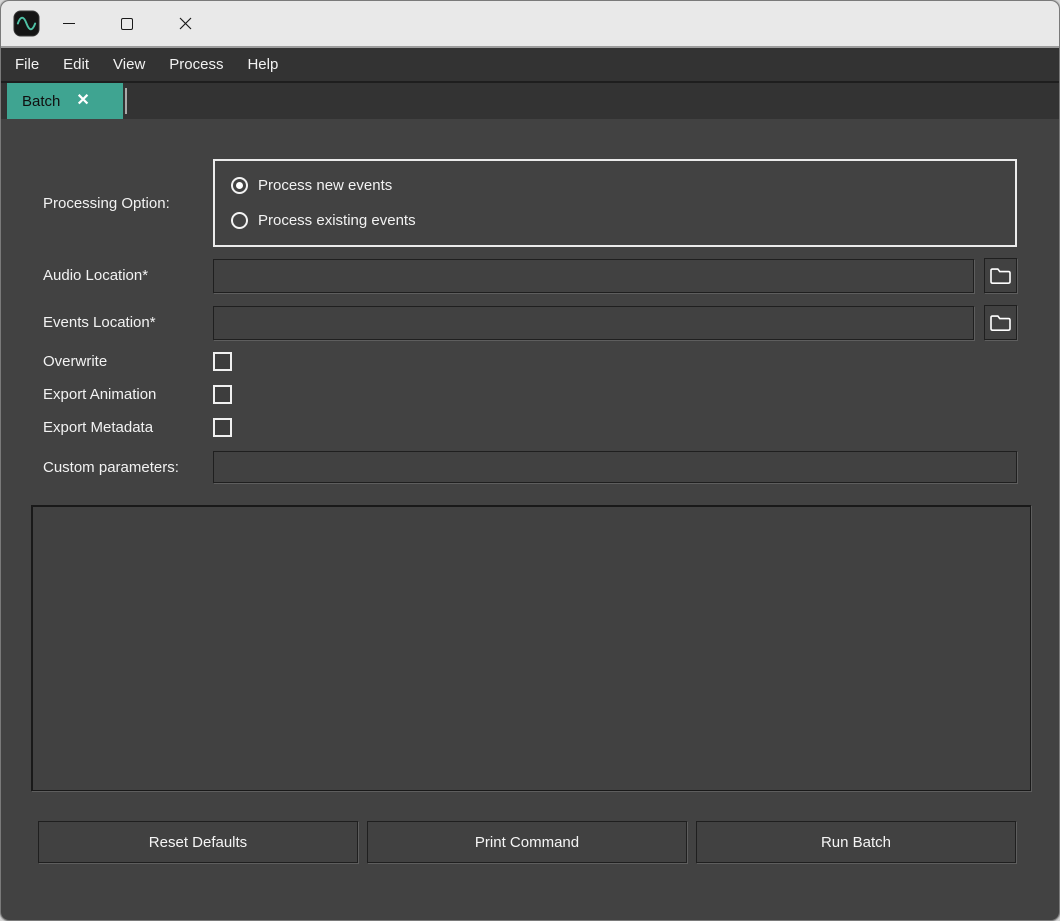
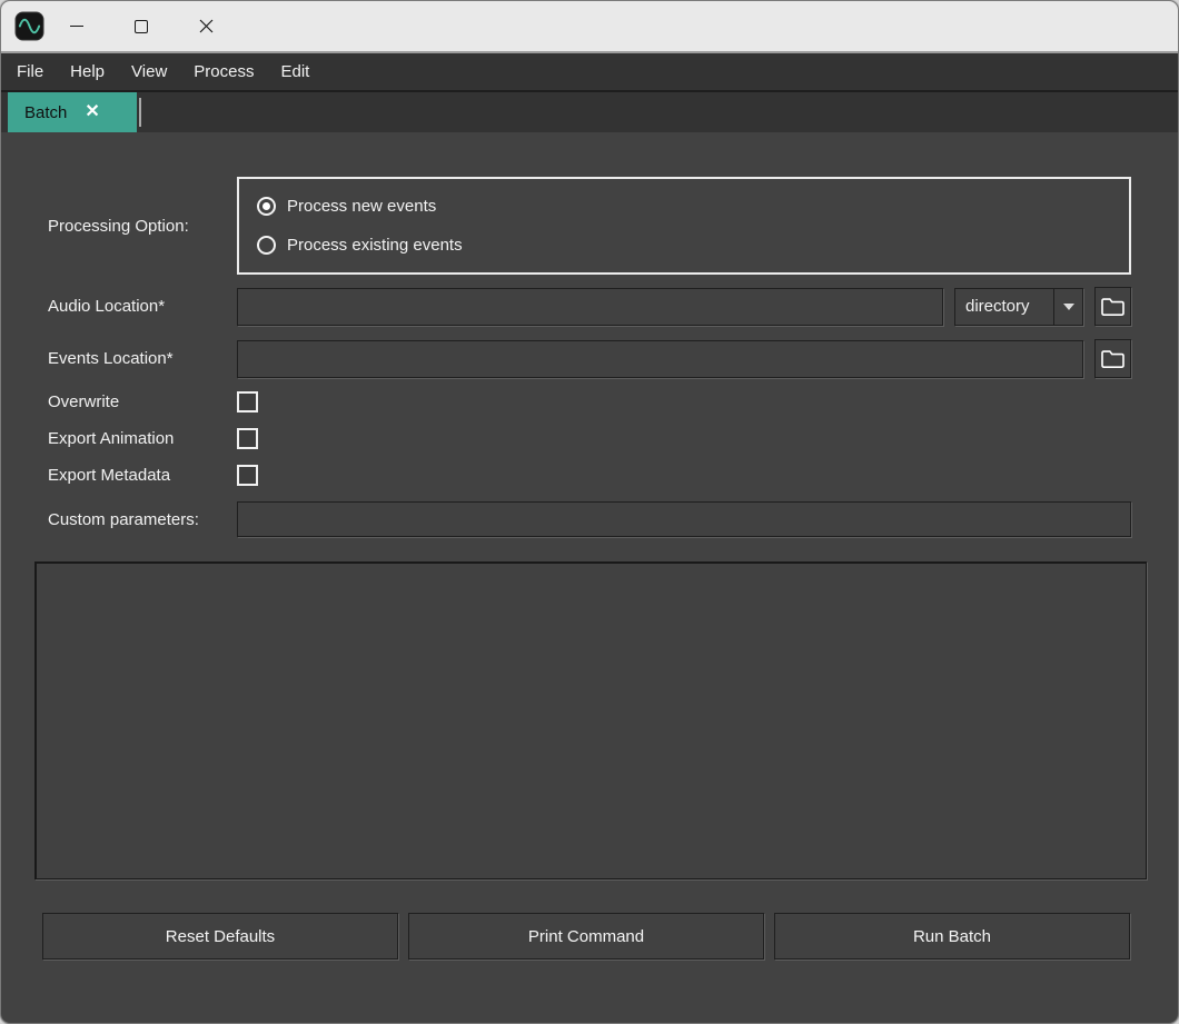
  File
- Edit
+ Help
  View
  Process
- Help
+ Edit
  Batch
  ✕
  Processing Option:
  Process new events
  Process existing events
  Audio Location*
+ directory
  Events Location*
  Overwrite
  Export Animation
  Export Metadata
  Custom parameters:
  Reset Defaults
  Print Command
  Run Batch
